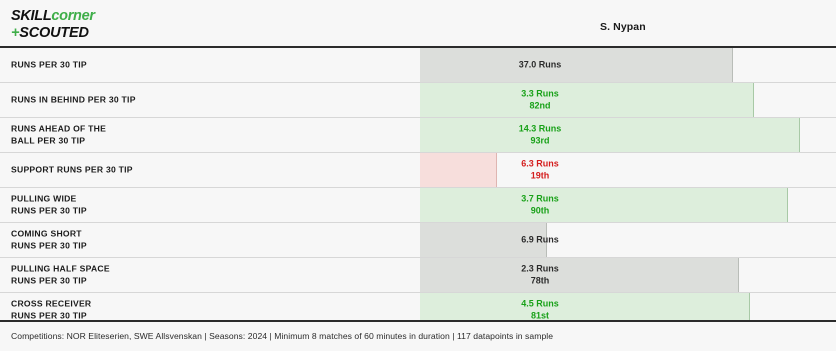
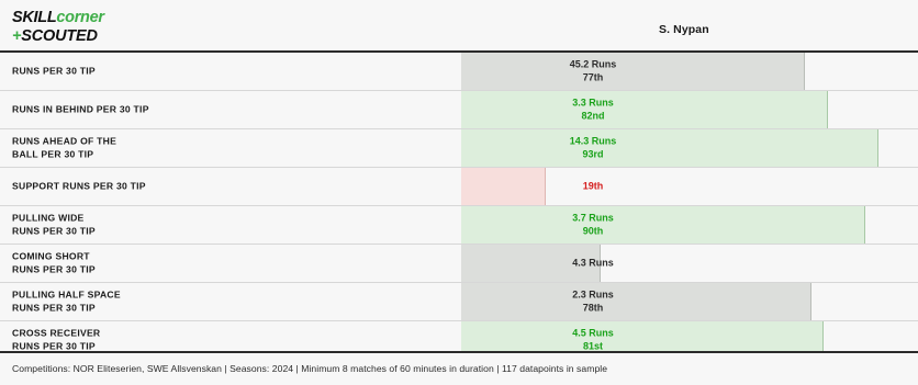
  SKILLcorner
  +SCOUTED
  S. Nypan
  RUNS PER 30 TIP
- 37.0 Runs
+ 45.2 Runs
+ 77th
  RUNS IN BEHIND PER 30 TIP
  3.3 Runs
  82nd
  RUNS AHEAD OF THE
  BALL PER 30 TIP
  14.3 Runs
  93rd
  SUPPORT RUNS PER 30 TIP
- 6.3 Runs
  19th
  PULLING WIDE
  RUNS PER 30 TIP
  3.7 Runs
  90th
  COMING SHORT
  RUNS PER 30 TIP
- 6.9 Runs
+ 4.3 Runs
  PULLING HALF SPACE
  RUNS PER 30 TIP
  2.3 Runs
  78th
  CROSS RECEIVER
  RUNS PER 30 TIP
  4.5 Runs
  81st
  Competitions: NOR Eliteserien, SWE Allsvenskan | Seasons: 2024 | Minimum 8 matches of 60 minutes in duration | 117 datapoints in sample
